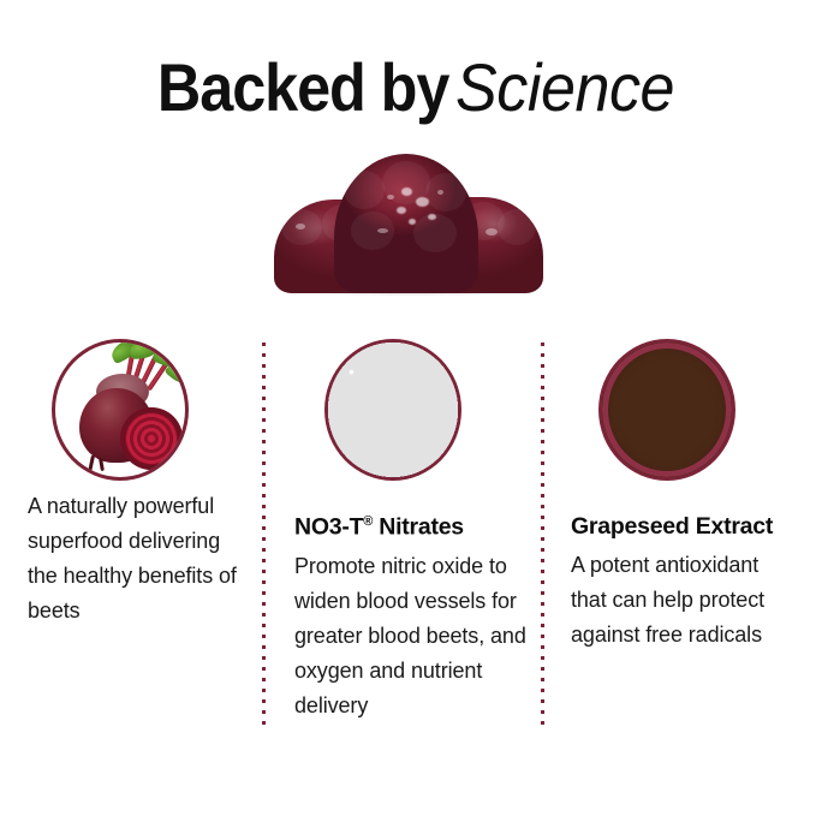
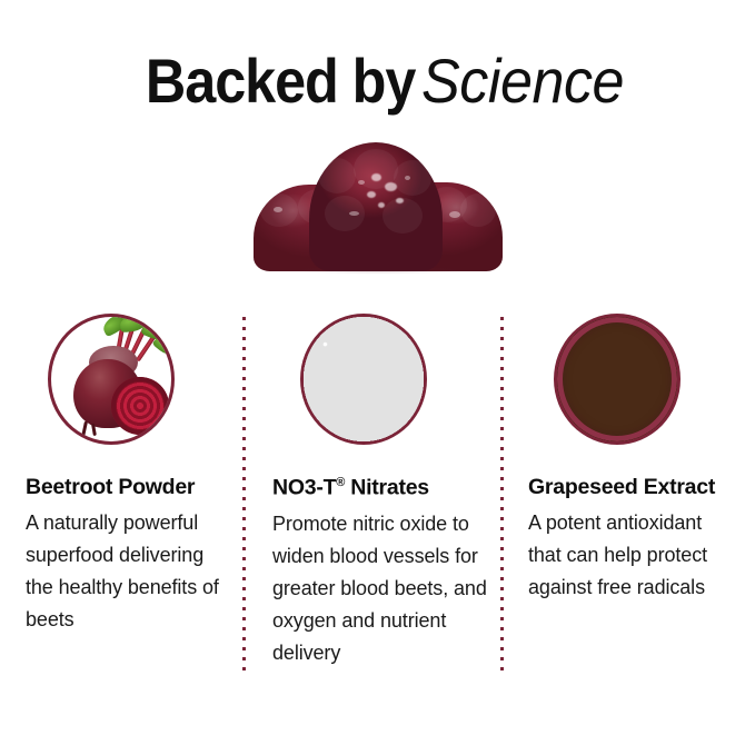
  Backed byScience
+ Beetroot Powder
  A naturally powerful superfood delivering the healthy benefits of beets
  NO3-T® Nitrates
  Promote nitric oxide to widen blood vessels for greater blood beets, and oxygen and nutrient delivery
  Grapeseed Extract
  A potent antioxidant that can help protect against free radicals
